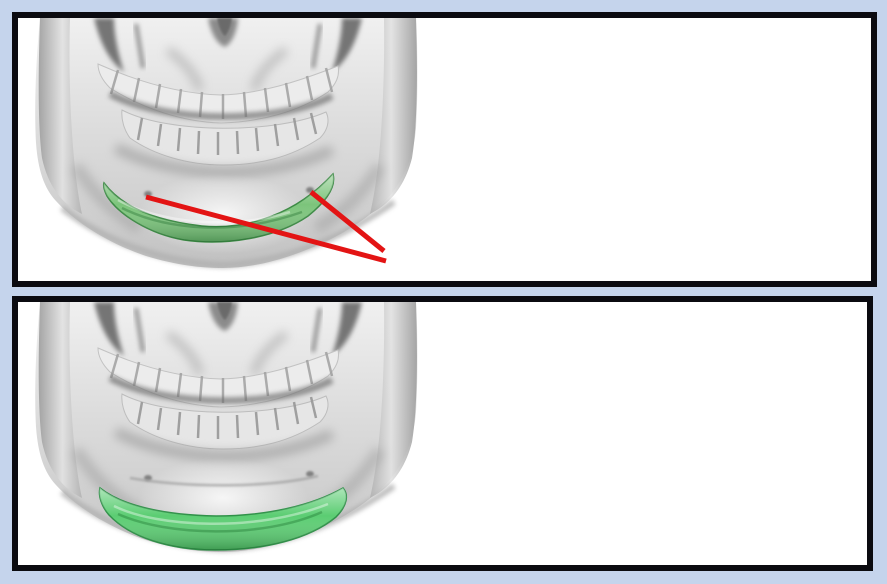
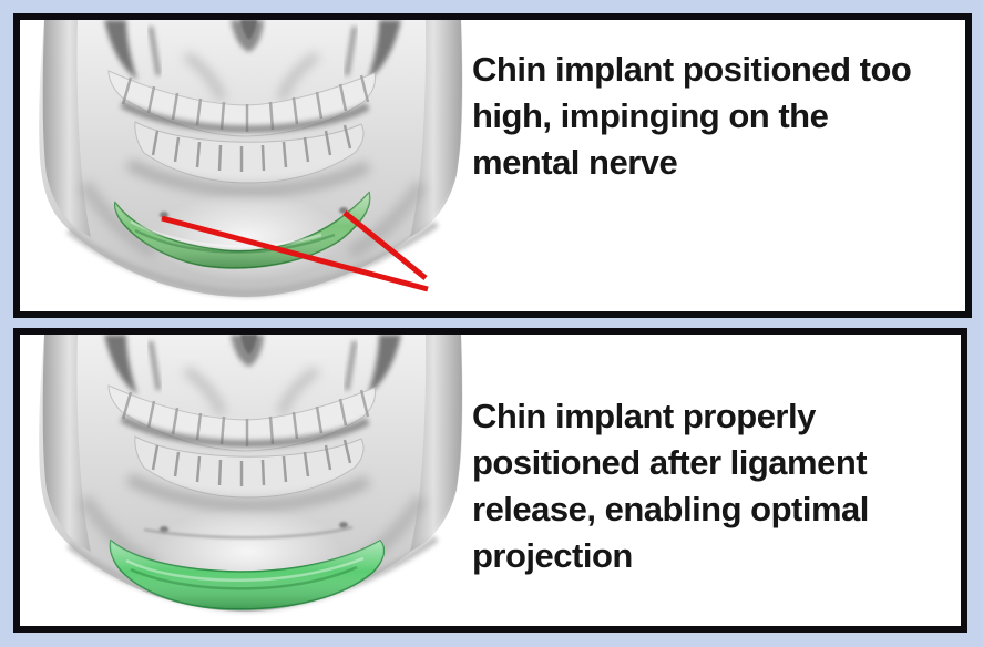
+ Chin implant positioned too
+ high, impinging on the
+ mental nerve
+ Chin implant properly
+ positioned after ligament
+ release, enabling optimal
+ projection
